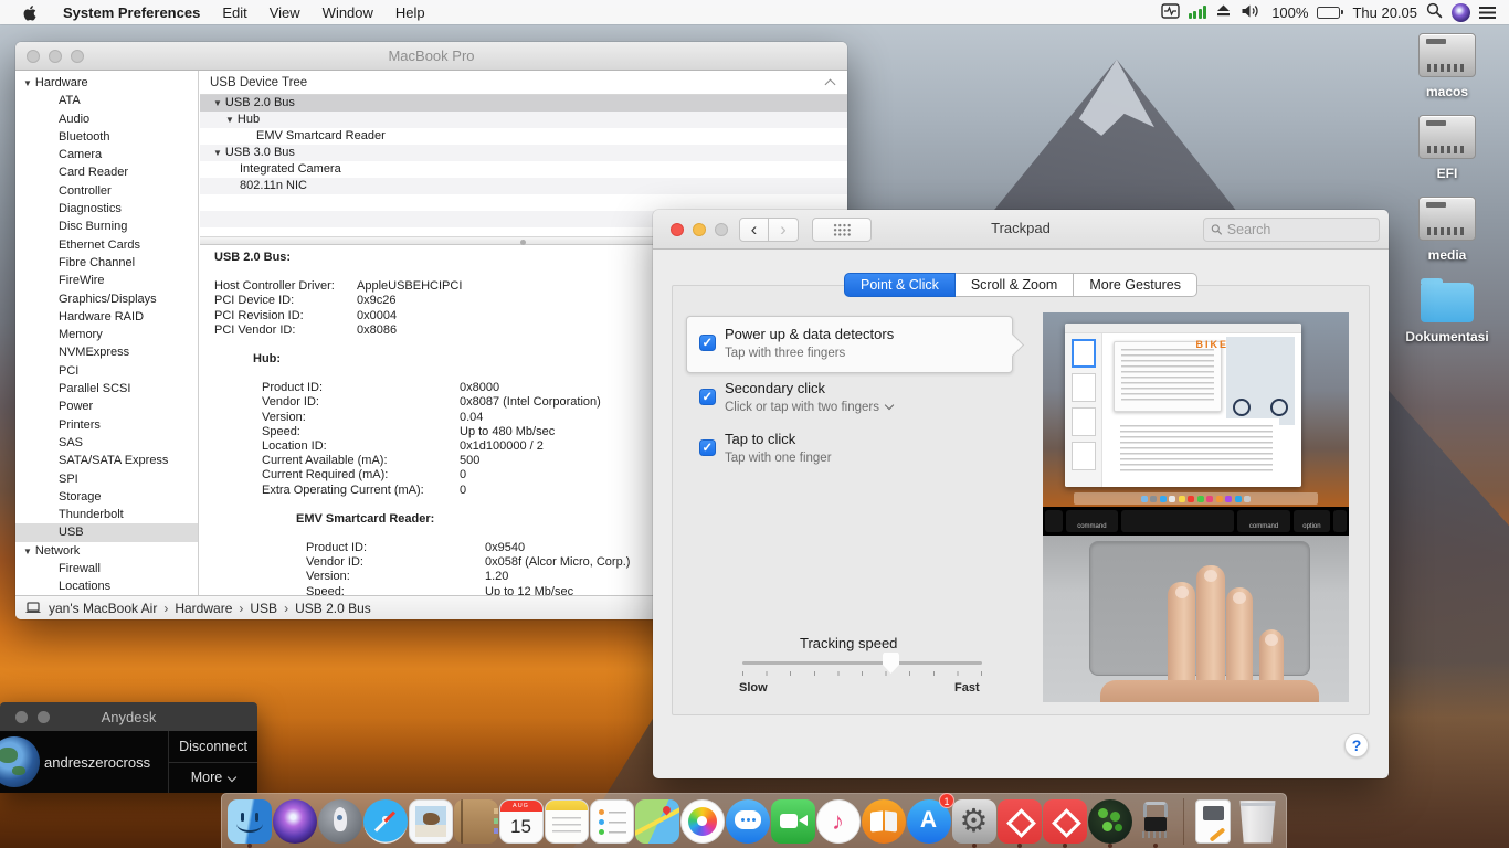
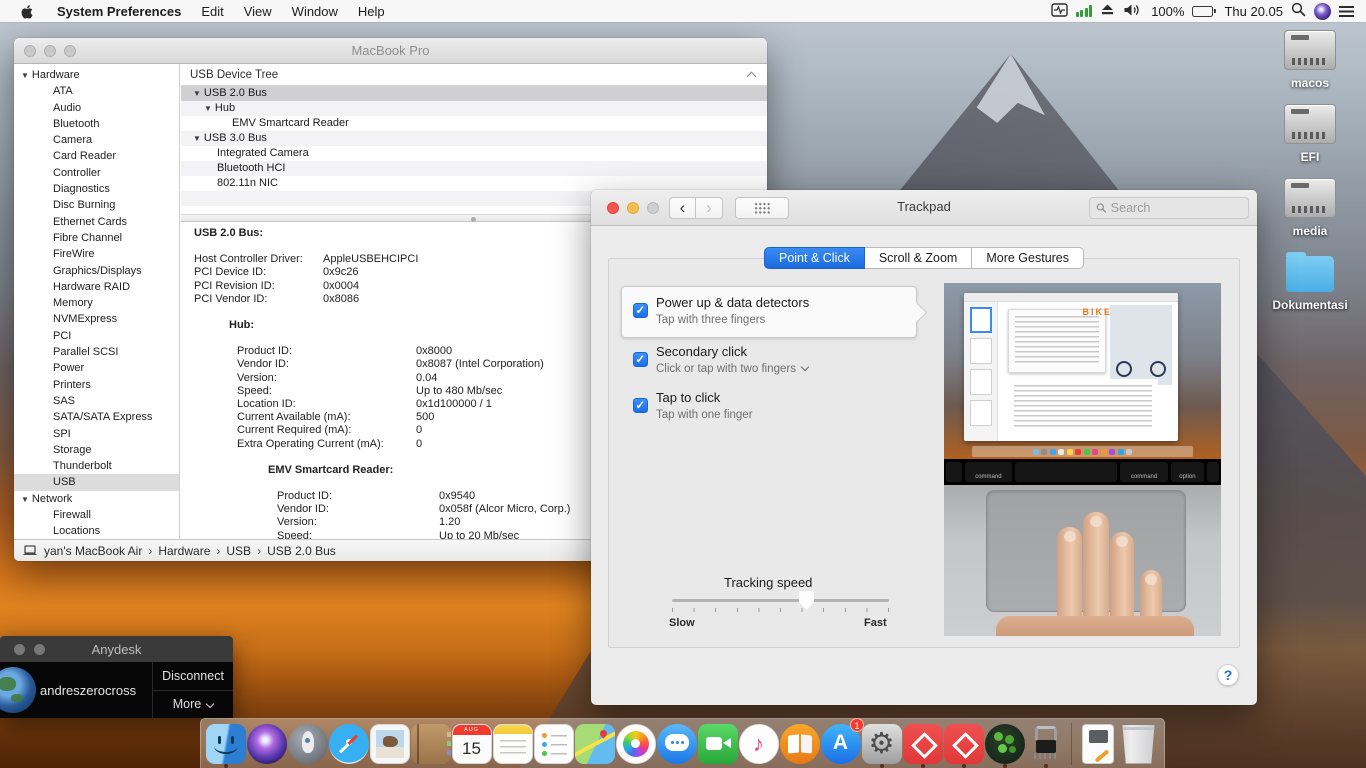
  System Preferences
  Edit View Window Help
  100%
  Thu 20.05
  macos
  EFI
  media
  Dokumentasi
  MacBook Pro
  ▼ Hardware
  ATA
  Audio
  Bluetooth
  Camera
  Card Reader
  Controller
  Diagnostics
  Disc Burning
  Ethernet Cards
  Fibre Channel
  FireWire
  Graphics/Displays
  Hardware RAID
  Memory
  NVMExpress
  PCI
  Parallel SCSI
  Power
  Printers
  SAS
  SATA/SATA Express
  SPI
  Storage
  Thunderbolt
  USB
  ▼ Network
  Firewall
  Locations
  USB Device Tree
  ▼ USB 2.0 Bus
  ▼ Hub
  EMV Smartcard Reader
  ▼ USB 3.0 Bus
  Integrated Camera
+ Bluetooth HCI
  802.11n NIC
  USB 2.0 Bus:
  Host Controller Driver:
  AppleUSBEHCIPCI
  PCI Device ID:
  0x9c26
  PCI Revision ID:
  0x0004
  PCI Vendor ID:
  0x8086
  Hub:
  Product ID:
  0x8000
  Vendor ID:
  0x8087 (Intel Corporation)
  Version:
  0.04
  Speed:
  Up to 480 Mb/sec
  Location ID:
- 0x1d100000 / 2
+ 0x1d100000 / 1
  Current Available (mA):
  500
  Current Required (mA):
  0
  Extra Operating Current (mA):
  0
  EMV Smartcard Reader:
  Product ID:
  0x9540
  Vendor ID:
  0x058f (Alcor Micro, Corp.)
  Version:
  1.20
  Speed:
- Up to 12 Mb/sec
+ Up to 20 Mb/sec
  yan's MacBook Air
  Hardware
  USB
  USB 2.0 Bus
  ‹
  ›
  Trackpad
  Search
  Power up & data detectors
  Tap with three fingers
  Secondary click
  Click or tap with two fingers
  Tap to click
  Tap with one finger
  BIKE
  Tracking speed
  Slow
  Fast
  Point & Click
  Scroll & Zoom
  More Gestures
  ?
  Anydesk
  andreszerocross
  Disconnect
  More
  15
  ♪
  1
  A
  ⚙
